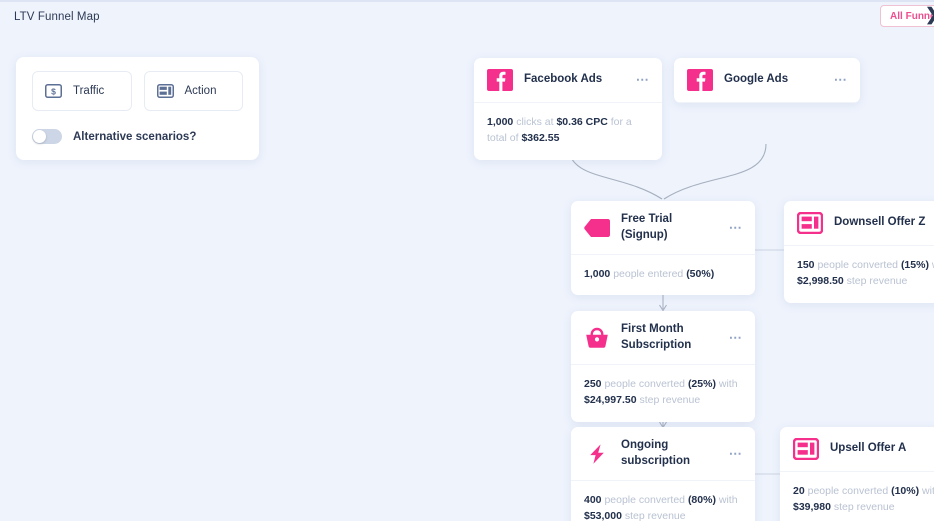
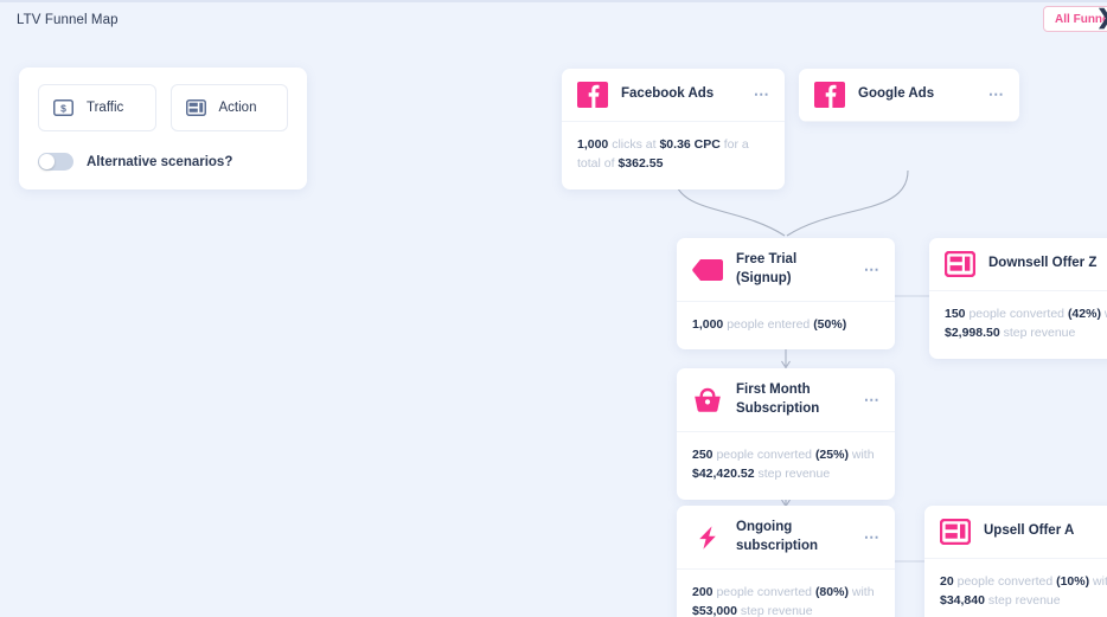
  LTV Funnel Map
  All Funne
  ❯
  $
  Traffic
  Action
  Alternative scenarios?
  Facebook Ads
  ⋯
  1,000 clicks at $0.36 CPC for a total of $362.55
  Google Ads
  ⋯
  Free Trial (Signup)
  ⋯
  1,000 people entered (50%)
  Downsell Offer Z
- 150 people converted (15%) $2,998.50 step revenue
+ 150 people converted (42%) $2,998.50 step revenue
  First Month Subscription
  ⋯
- 250 people converted (25%) with $24,997.50 step revenue
+ 250 people converted (25%) with $42,420.52 step revenue
  Ongoing subscription
  ⋯
- 400 people converted (80%) with $53,000 step revenue
+ 200 people converted (80%) with $53,000 step revenue
  Upsell Offer A
- 20 people converted (10%) wit $39,980 step revenue
+ 20 people converted (10%) wit $34,840 step revenue
